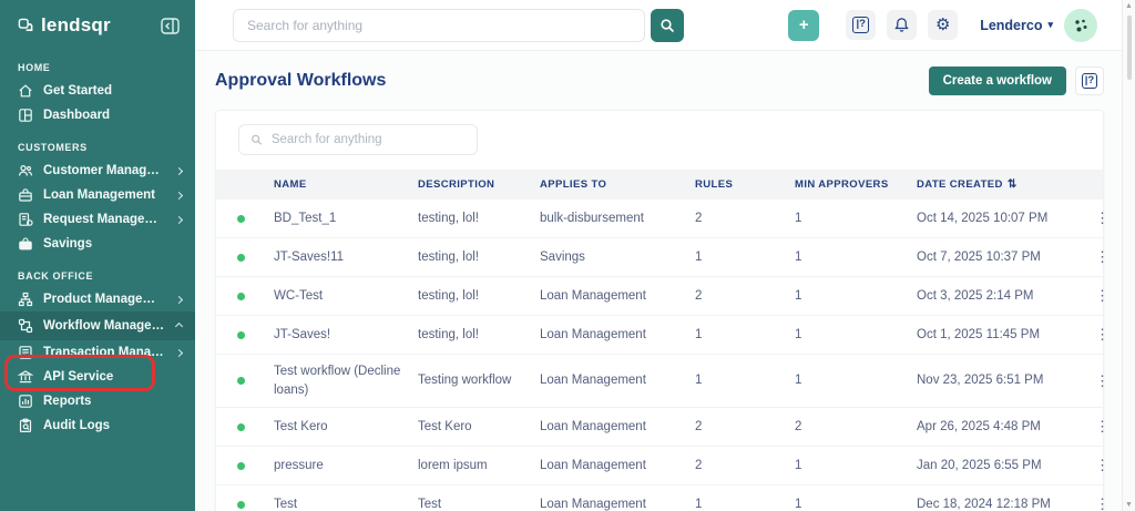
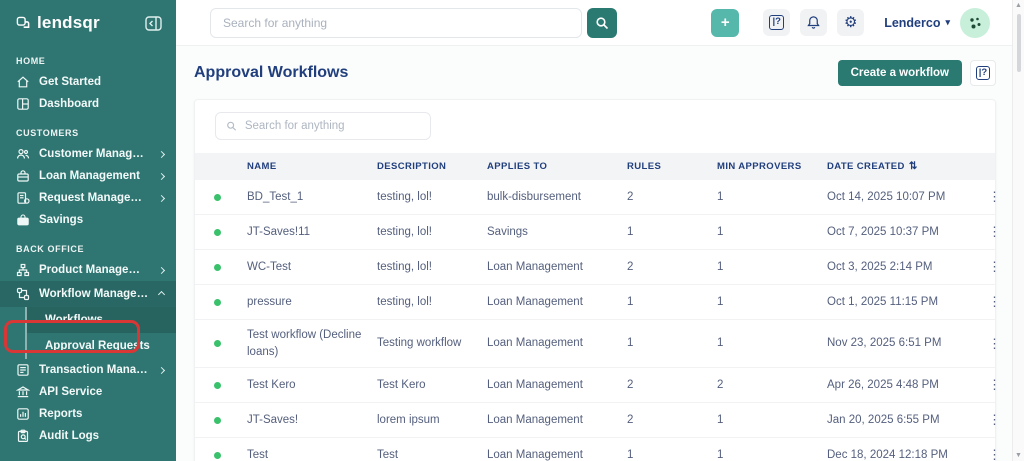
  lendsqr
  HOME
  Get Started
  Dashboard
  CUSTOMERS
  Customer Managem
  Loan Management
  Request Manageme
  Savings
  BACK OFFICE
  Product Managemen
  Workflow Manageme
+ Workflows
+ Approval Requests
  Transaction Manage
  API Service
  Reports
  Audit Logs
  Search for anything
  +
  |?
  ⚙
  Lenderco
  ▾
  Approval Workflows
  Create a workflow
  |?
  Search for anything
  NAME
  DESCRIPTION
  APPLIES TO
  RULES
  MIN APPROVERS
  DATE CREATED ⇅
  BD_Test_1
  testing, lol!
  bulk-disbursement
  2
  1
  Oct 14, 2025 10:07 PM
  ⋮
  JT-Saves!11
  testing, lol!
  Savings
  1
  1
  Oct 7, 2025 10:37 PM
  ⋮
  WC-Test
  testing, lol!
  Loan Management
  2
  1
  Oct 3, 2025 2:14 PM
  ⋮
- JT-Saves!
+ pressure
  testing, lol!
  Loan Management
  1
  1
- Oct 1, 2025 11:45 PM
+ Oct 1, 2025 11:15 PM
  ⋮
  Test workflow (Decline loans)
  Testing workflow
  Loan Management
  1
  1
  Nov 23, 2025 6:51 PM
  ⋮
  Test Kero
  Test Kero
  Loan Management
  2
  2
  Apr 26, 2025 4:48 PM
  ⋮
- pressure
+ JT-Saves!
  lorem ipsum
  Loan Management
  2
  1
  Jan 20, 2025 6:55 PM
  ⋮
  Test
  Test
  Loan Management
  1
  1
  Dec 18, 2024 12:18 PM
  ⋮
